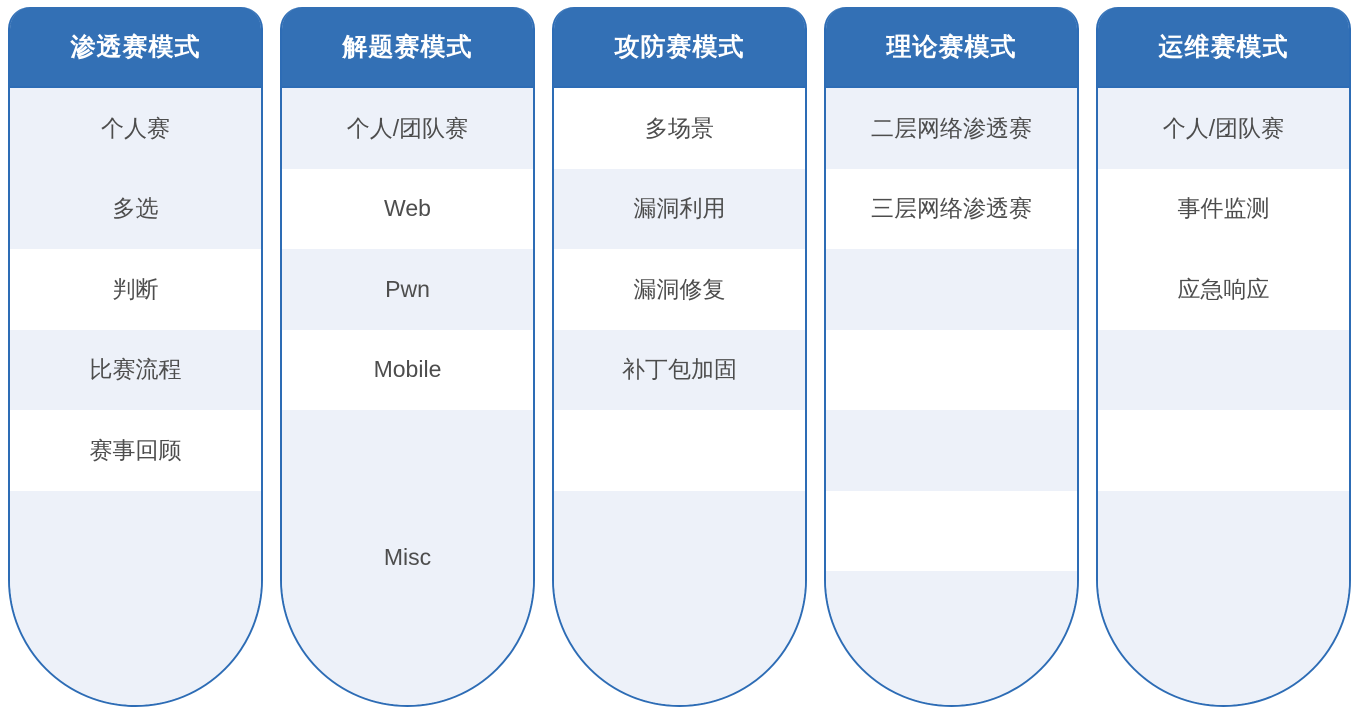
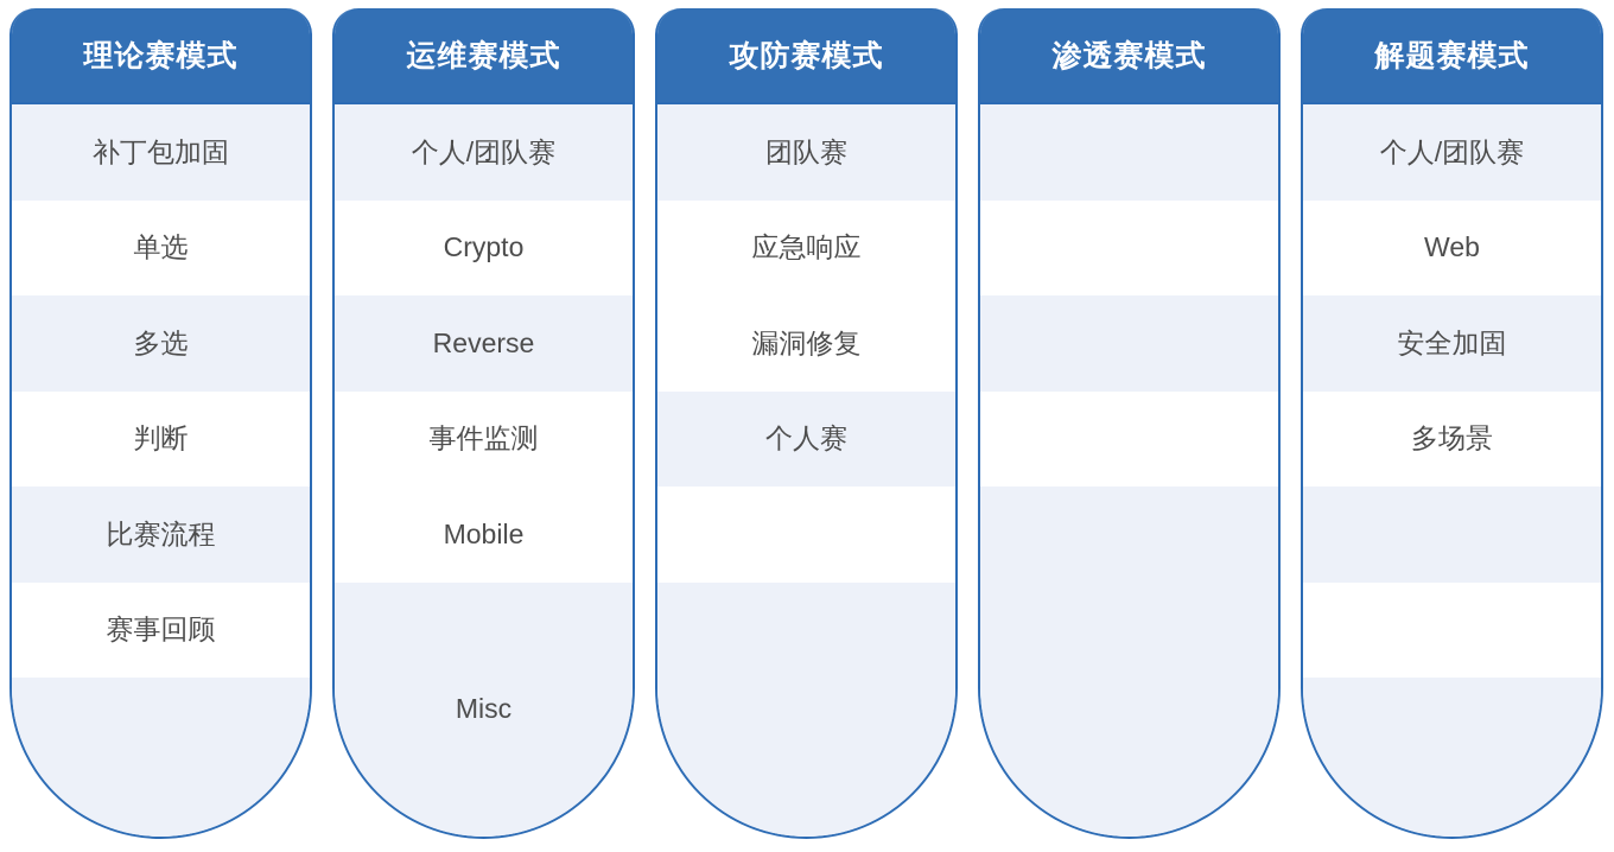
- 渗透赛模式
+ 理论赛模式
- 个人赛
+ 补丁包加固
+ 单选
  多选
  判断
  比赛流程
  赛事回顾
- 解题赛模式
+ 运维赛模式
  个人/团队赛
+ Crypto
+ Reverse
- Web
+ 事件监测
- Pwn
  Mobile
  Misc
  攻防赛模式
+ 团队赛
- 多场景
+ 应急响应
- 漏洞利用
  漏洞修复
- 补丁包加固
+ 个人赛
- 理论赛模式
+ 渗透赛模式
- 二层网络渗透赛
- 三层网络渗透赛
- 运维赛模式
+ 解题赛模式
  个人/团队赛
- 事件监测
+ Web
+ 安全加固
- 应急响应
+ 多场景
